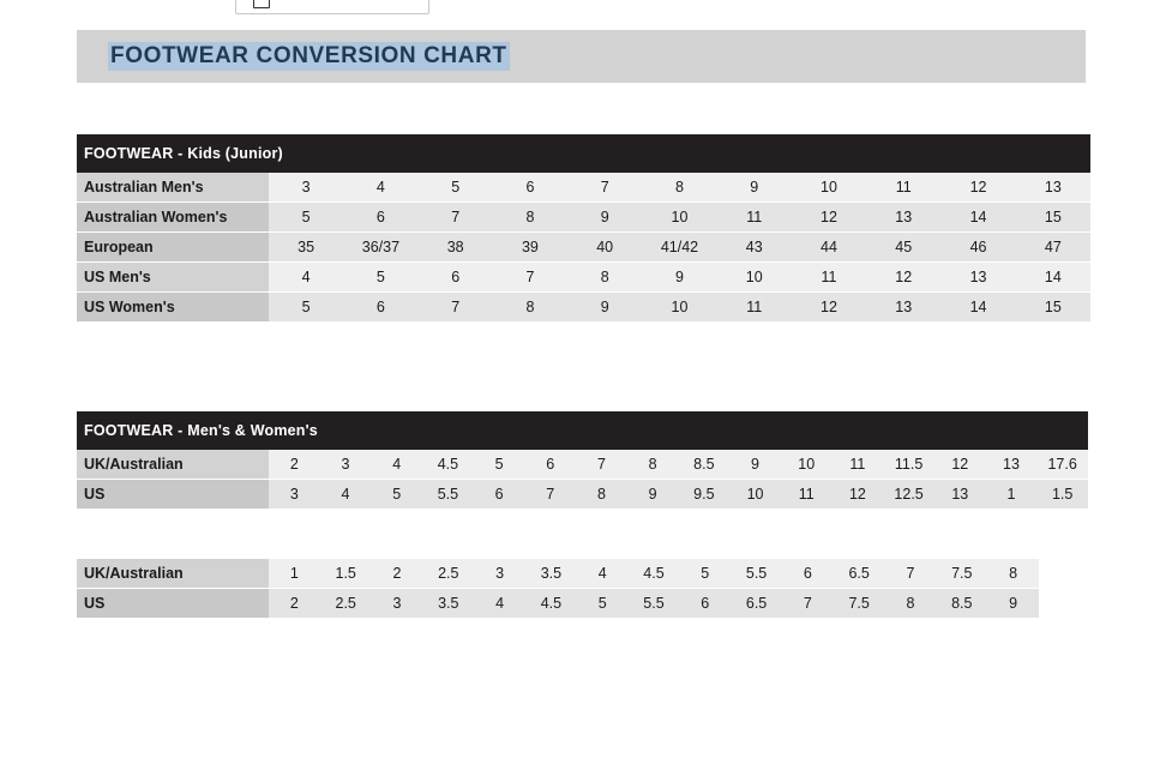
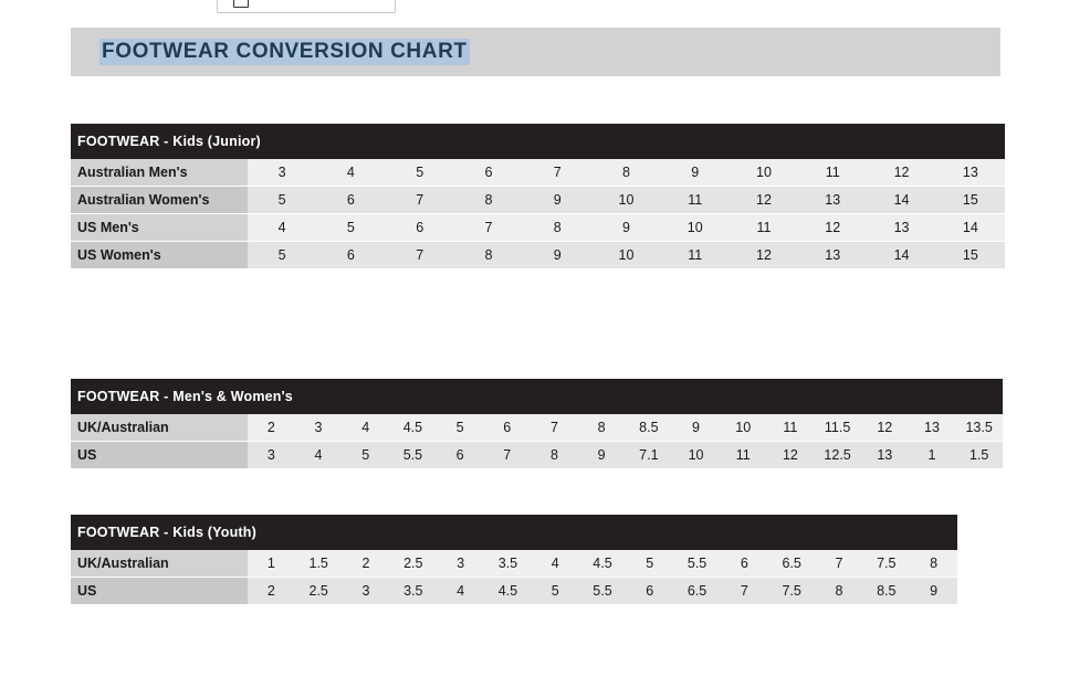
  FOOTWEAR CONVERSION CHART
  FOOTWEAR - Kids (Junior)
  Australian Men's	3	4	5	6	7	8	9	10	11	12	13
  Australian Women's	5	6	7	8	9	10	11	12	13	14	15
- European	35	36/37	38	39	40	41/42	43	44	45	46	47
  US Men's	4	5	6	7	8	9	10	11	12	13	14
  US Women's	5	6	7	8	9	10	11	12	13	14	15
  FOOTWEAR - Men's & Women's
- UK/Australian	2	3	4	4.5	5	6	7	8	8.5	9	10	11	11.5	12	13	17.6
+ UK/Australian	2	3	4	4.5	5	6	7	8	8.5	9	10	11	11.5	12	13	13.5
- US	3	4	5	5.5	6	7	8	9	9.5	10	11	12	12.5	13	1	1.5
+ US	3	4	5	5.5	6	7	8	9	7.1	10	11	12	12.5	13	1	1.5
+ FOOTWEAR - Kids (Youth)
  UK/Australian	1	1.5	2	2.5	3	3.5	4	4.5	5	5.5	6	6.5	7	7.5	8
  US	2	2.5	3	3.5	4	4.5	5	5.5	6	6.5	7	7.5	8	8.5	9
